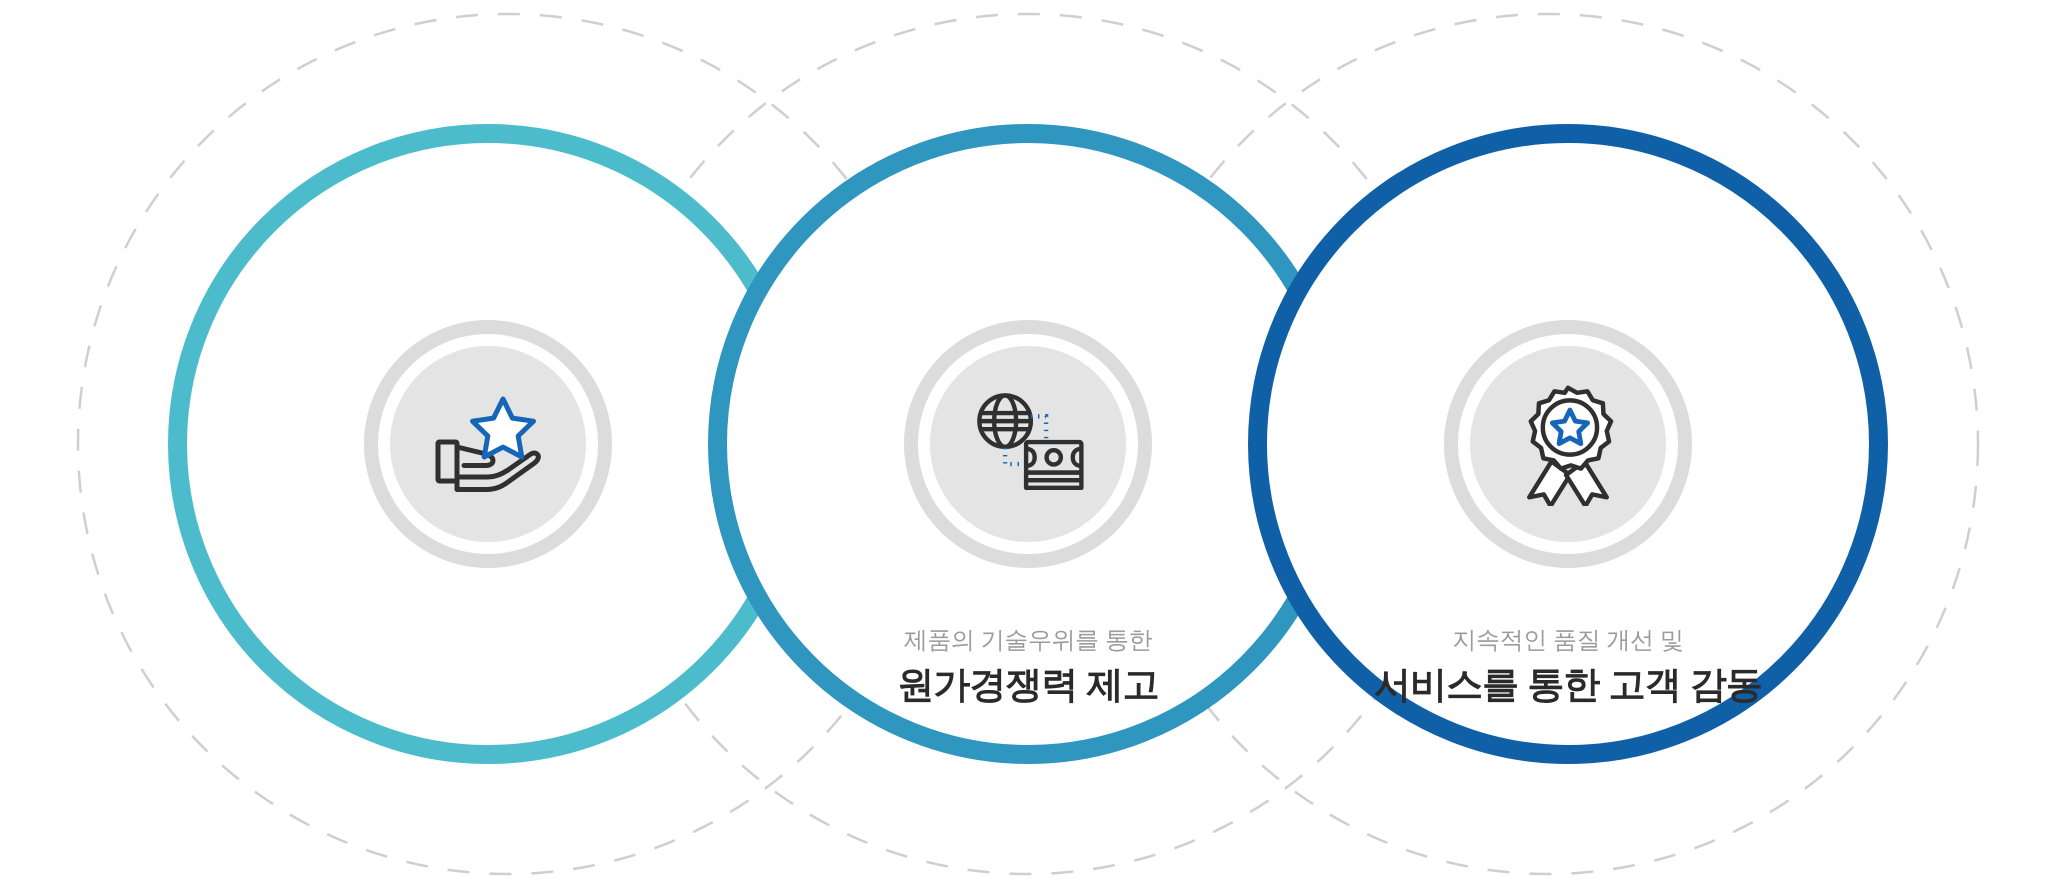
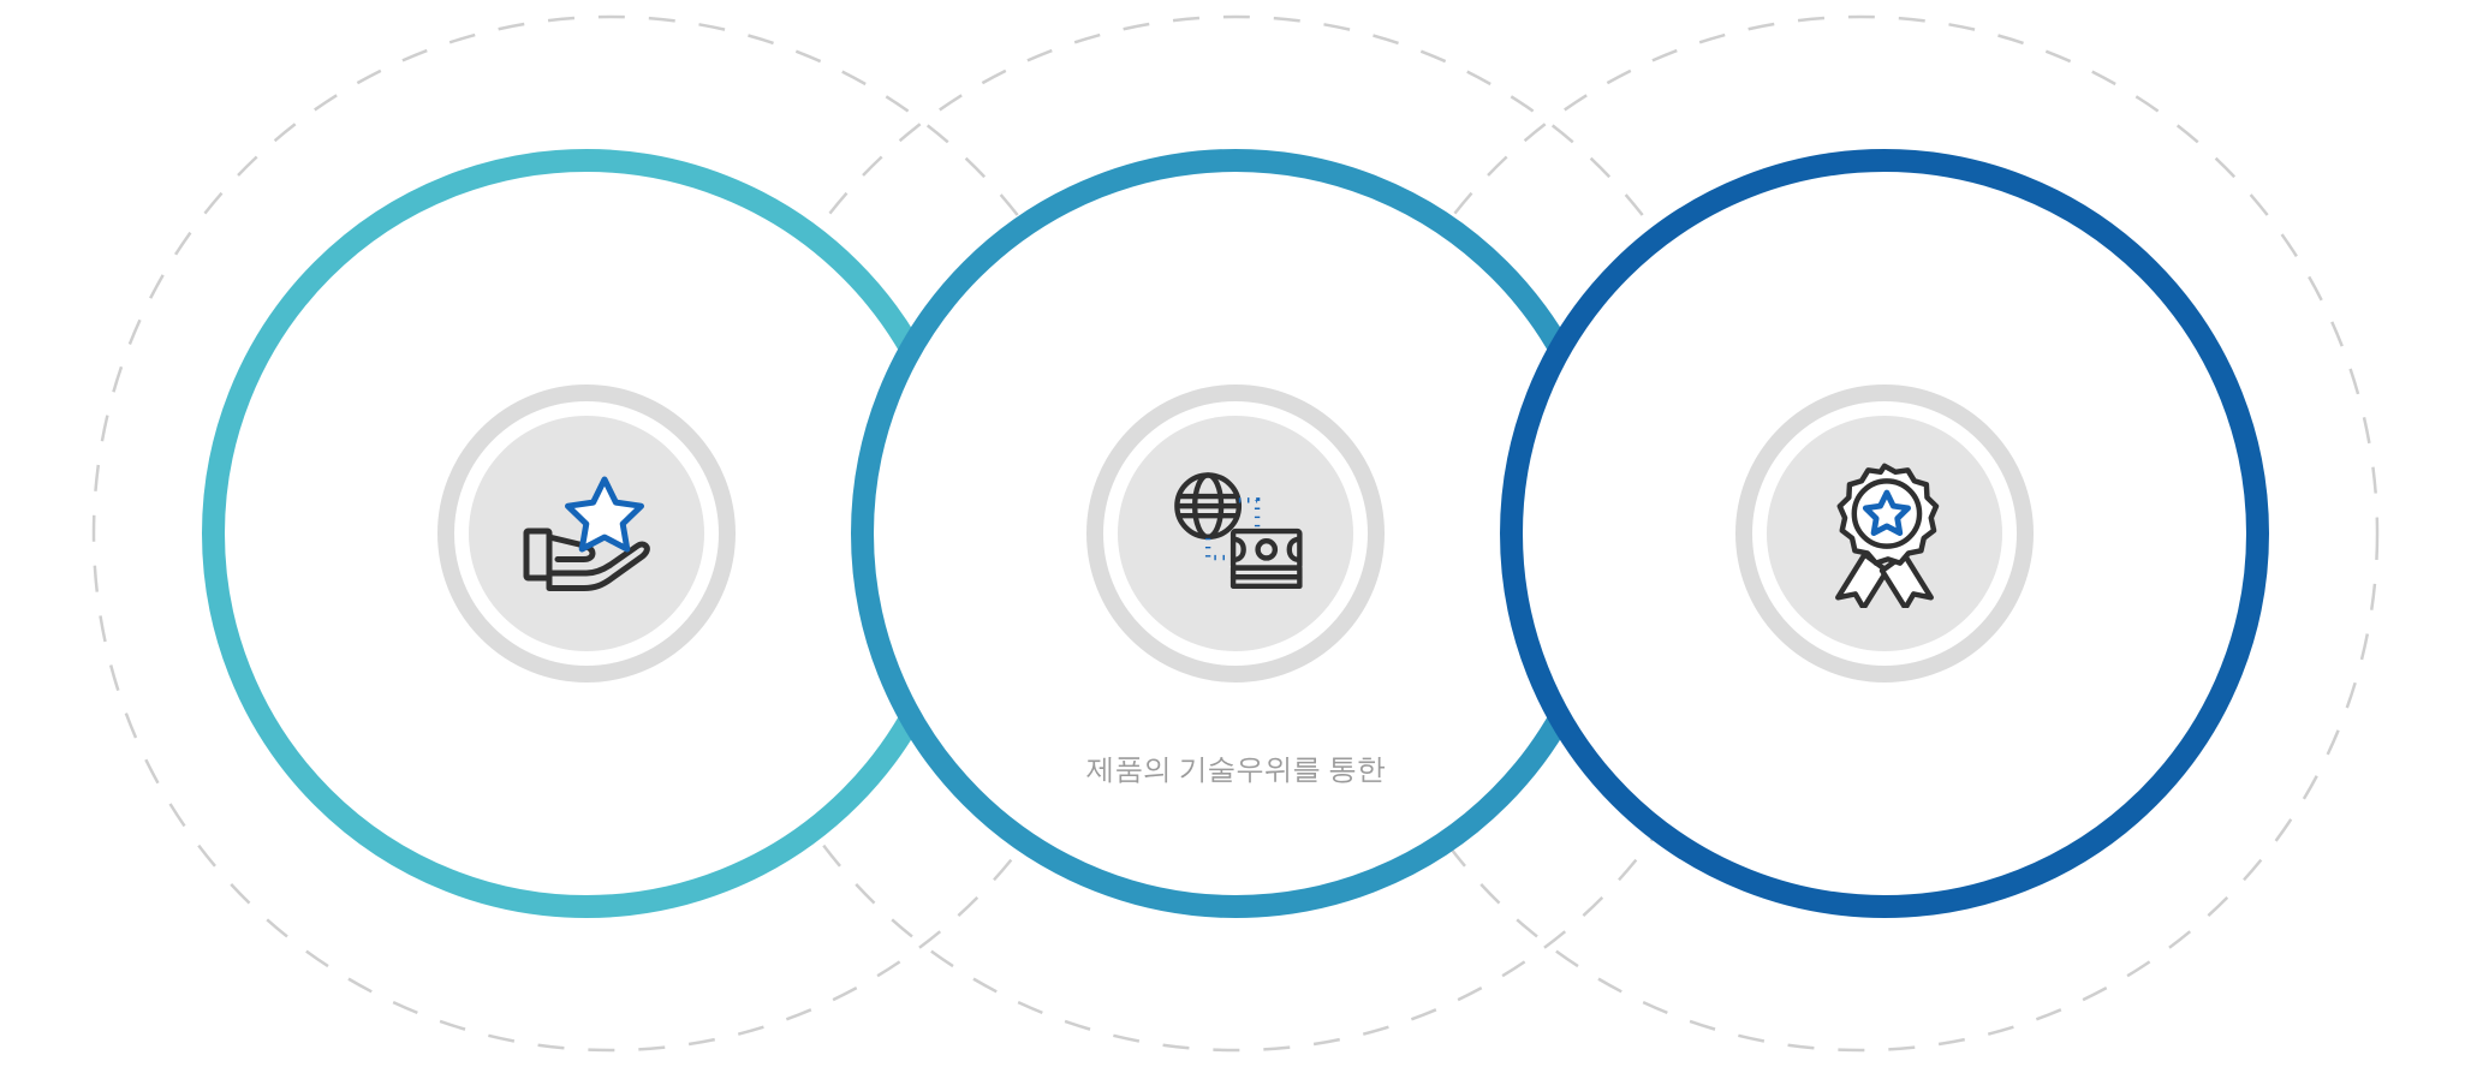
  제품의 기술우위를 통한
- 원가경쟁력 제고
- 지속적인 품질 개선 및
- 서비스를 통한 고객 감동
